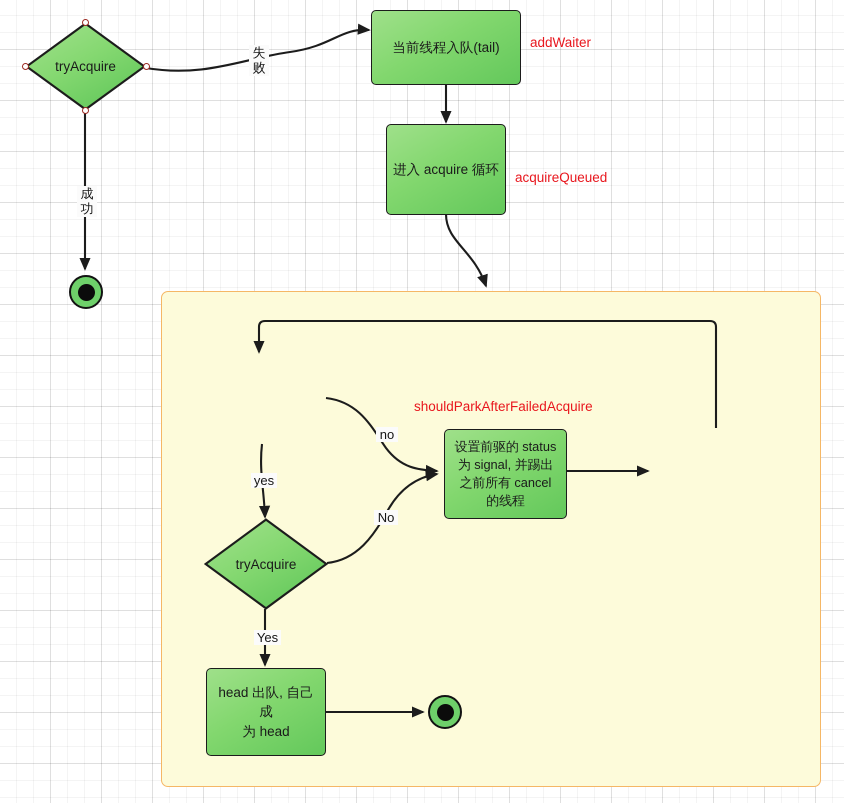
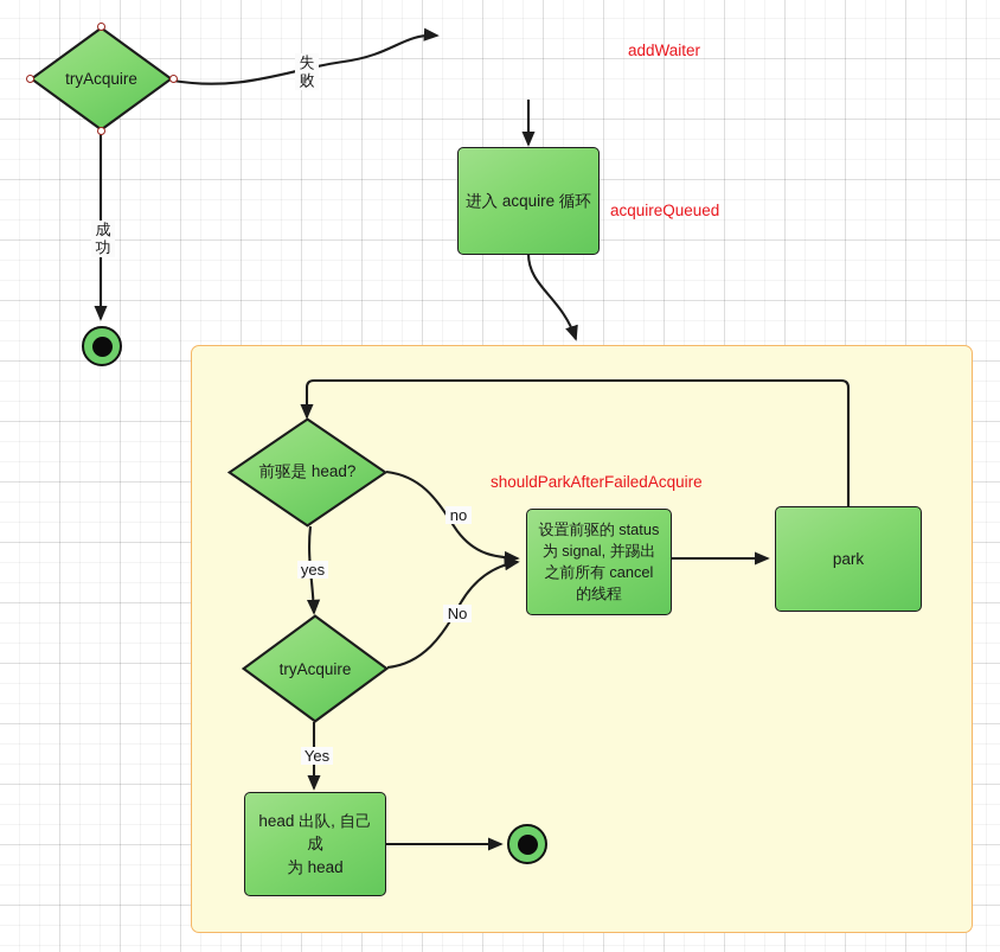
  tryAcquire
- 当前线程入队(tail)
  进入 acquire 循环
+ 前驱是 head?
  tryAcquire
  设置前驱的 status
  为 signal, 并踢出
  之前所有 cancel
  的线程
+ park
  head 出队, 自己成
  为 head
  失
  败
  成
  功
  no
  yes
  No
  Yes
  addWaiter
  acquireQueued
  shouldParkAfterFailedAcquire
